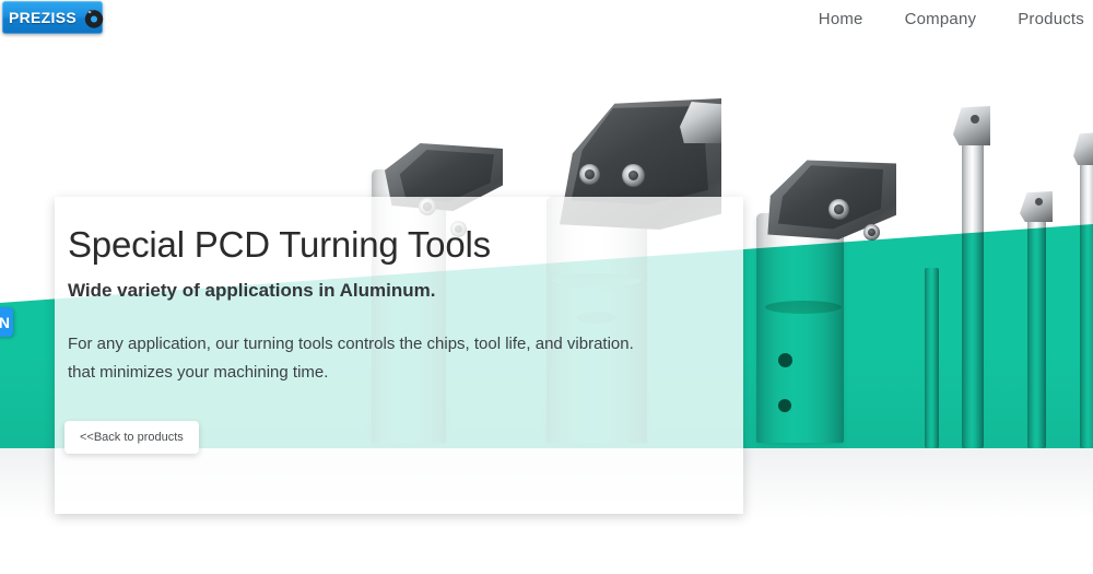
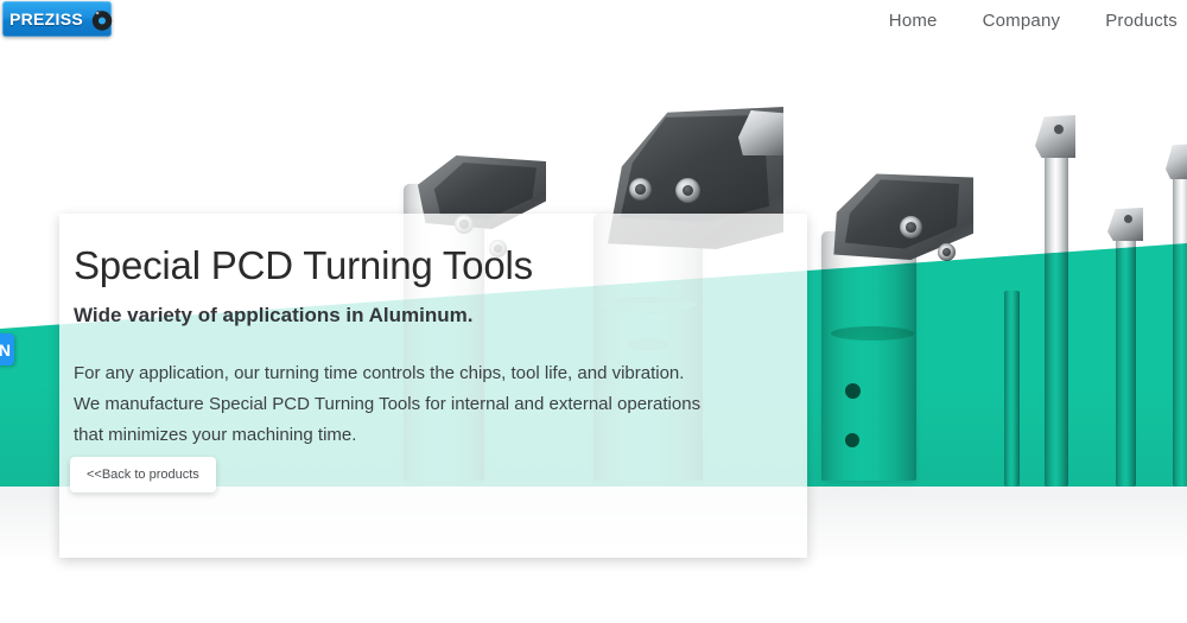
  PREZISS
  Home
  Company
  Products
  N
  Special PCD Turning Tools
  Wide variety of applications in Aluminum.
- For any application, our turning tools controls the chips, tool life, and vibration.
+ For any application, our turning time controls the chips, tool life, and vibration.
+ We manufacture Special PCD Turning Tools for internal and external operations
  that minimizes your machining time.
  <<Back to products
